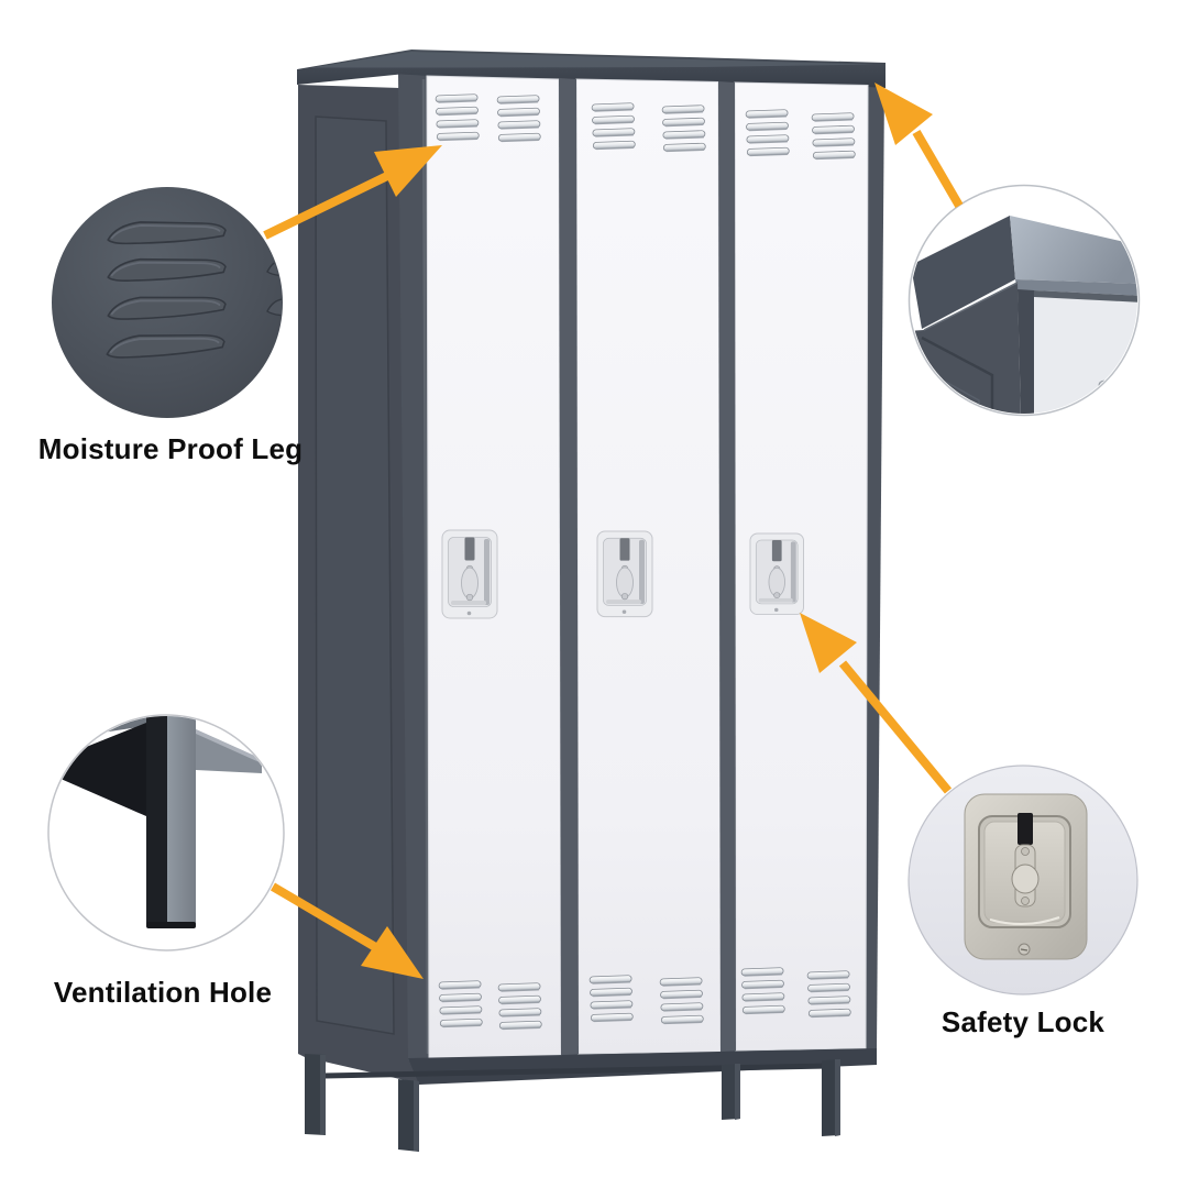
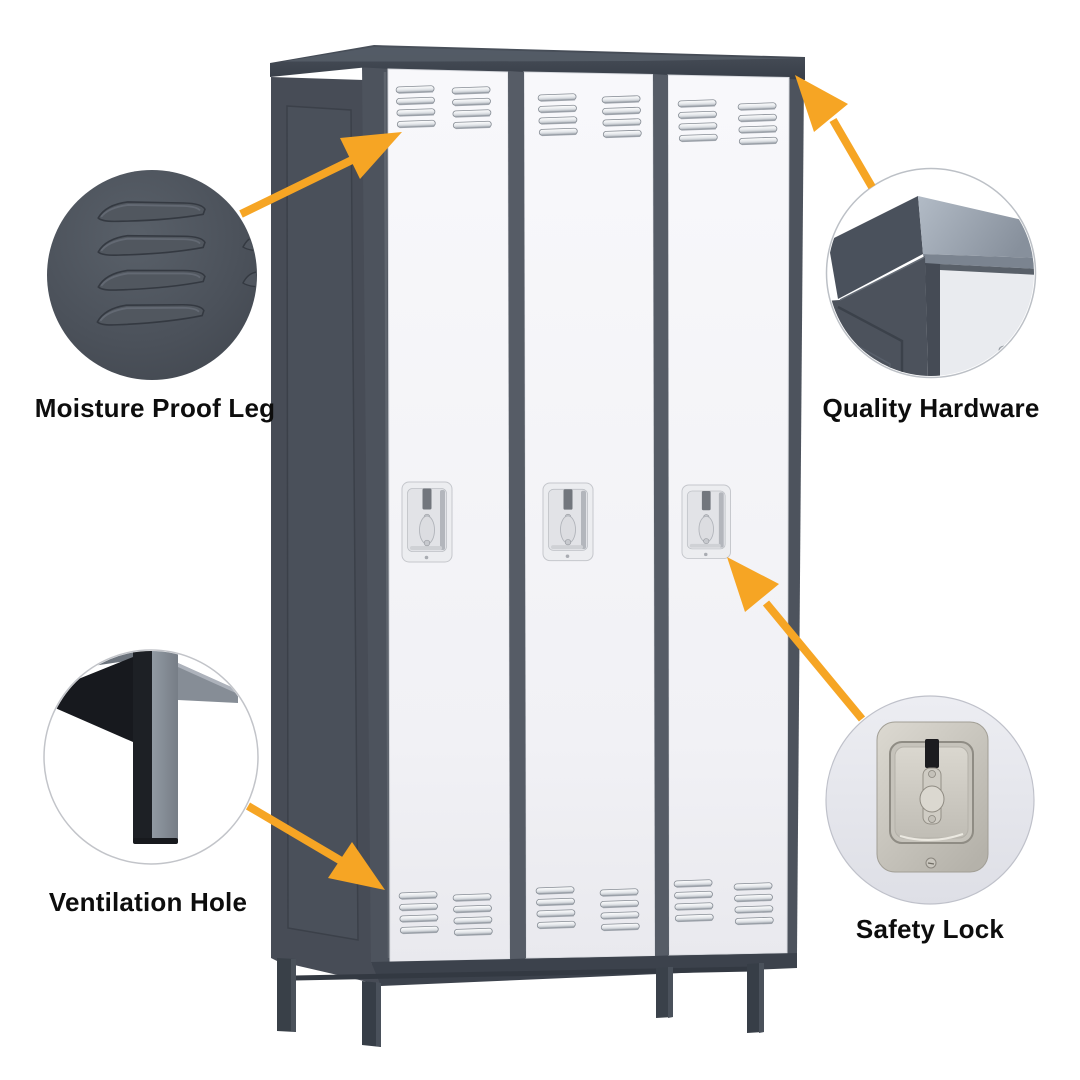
  Moisture Proof Leg
+ Quality Hardware
  Ventilation Hole
  Safety Lock
